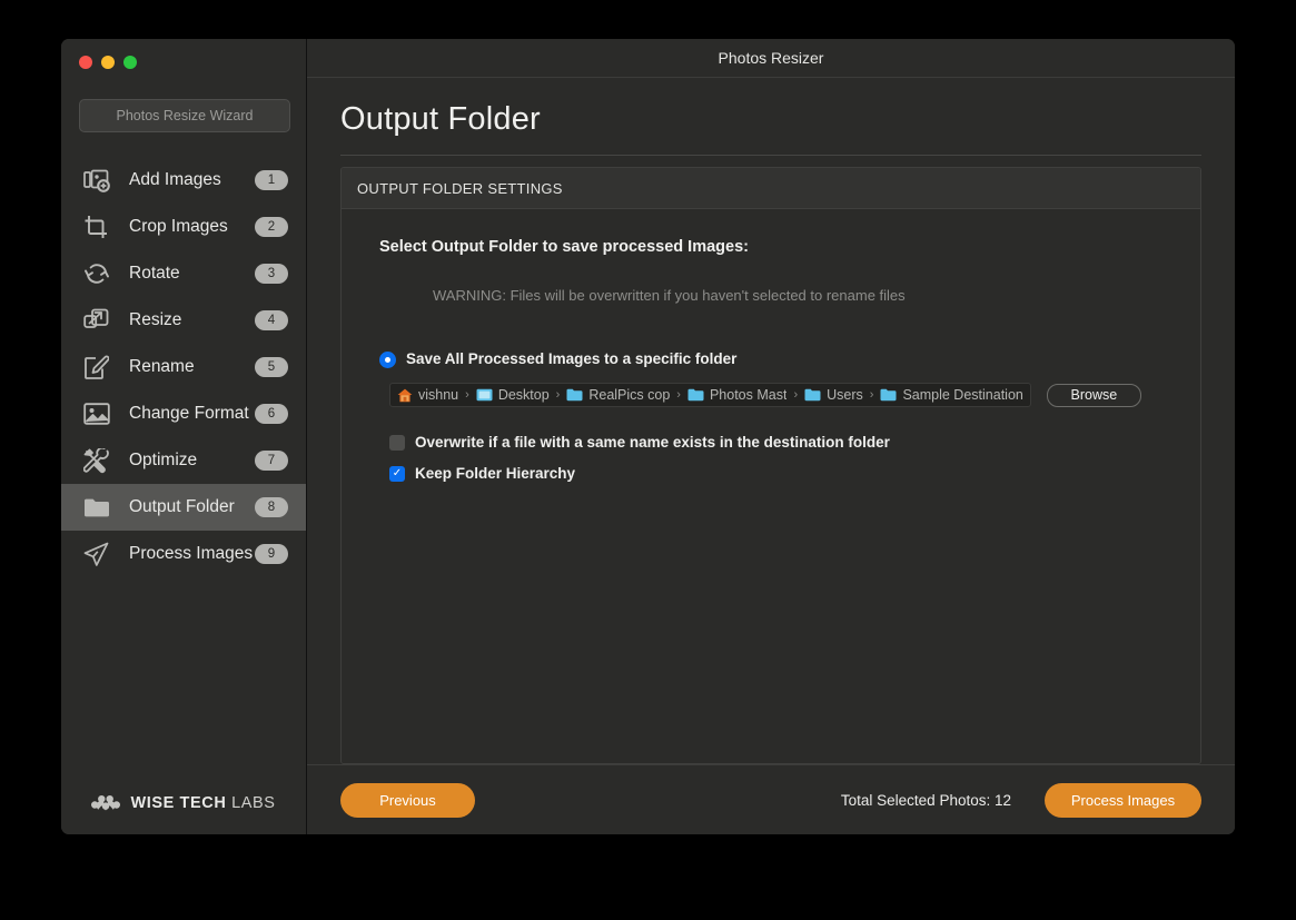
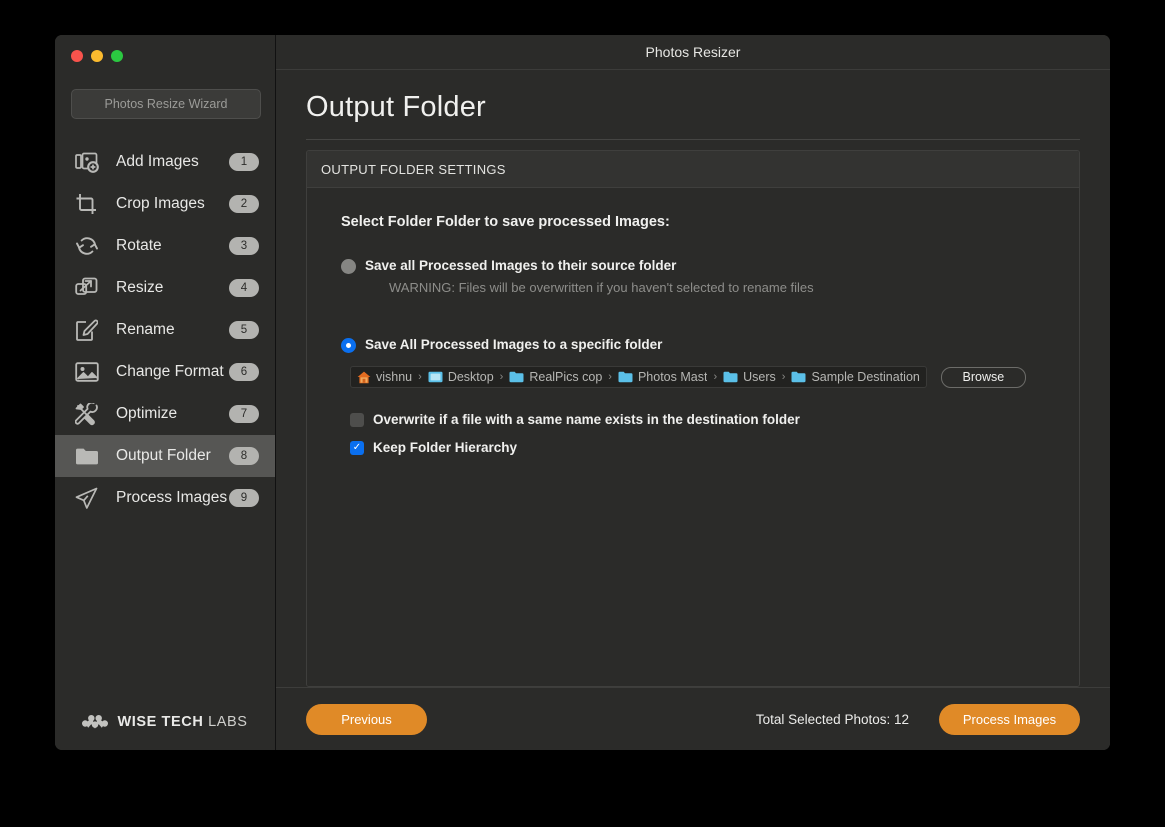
  Photos Resize Wizard
  Add Images
  1
  Crop Images
  2
  Rotate
  3
  Resize
  4
  Rename
  5
  Change Format
  6
  Optimize
  7
  Output Folder
  8
  Process Images
  9
  WISE TECH LABS
  Photos Resizer
  Output Folder
  OUTPUT FOLDER SETTINGS
- Select Output Folder to save processed Images:
+ Select Folder Folder to save processed Images:
+ Save all Processed Images to their source folder
  WARNING: Files will be overwritten if you haven't selected to rename files
  Save All Processed Images to a specific folder
  vishnu
  ›
  Desktop
  ›
  RealPics cop
  ›
  Photos Mast
  ›
  Users
  ›
  Sample Destination
  Browse
  Overwrite if a file with a same name exists in the destination folder
  ✓
  Keep Folder Hierarchy
  Previous
  Total Selected Photos: 12
  Process Images
